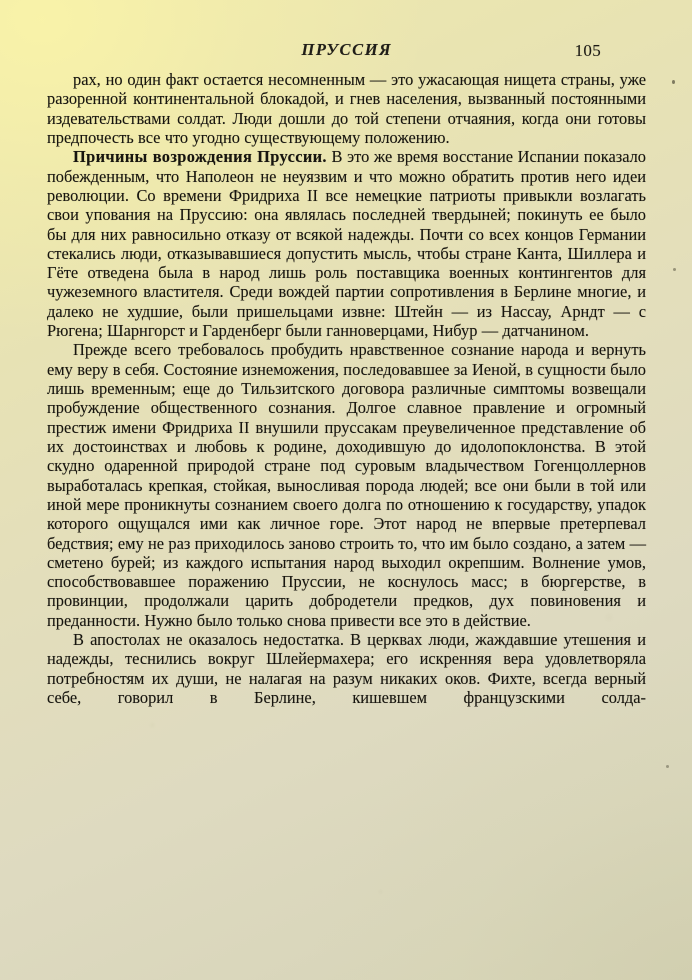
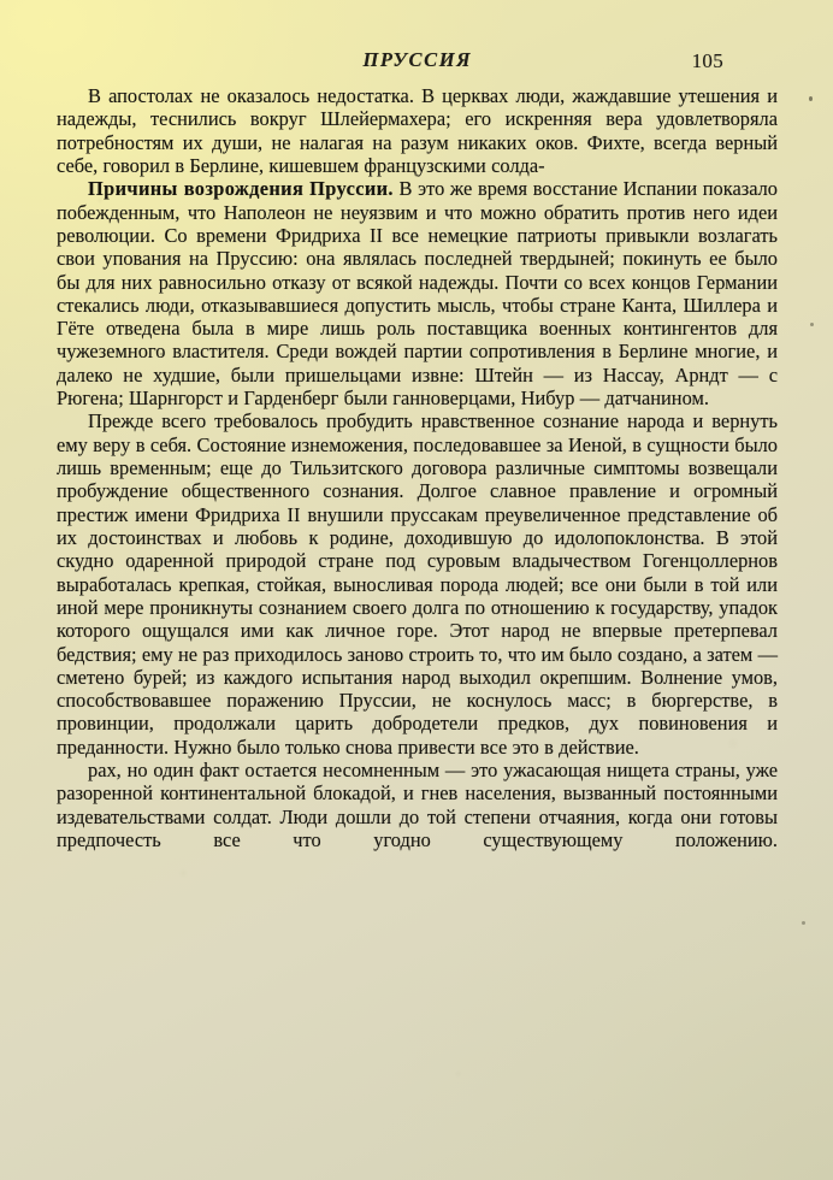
  ПРУССИЯ
  105
- рах, но один факт остается несомненным — это ужасающая нищета страны, уже разоренной континентальной блокадой, и гнев населения, вызванный постоянными издевательствами солдат. Люди дошли до той степени отчаяния, когда они готовы предпочесть все что угодно существующему положению.
+ В апостолах не оказалось недостатка. В церквах люди, жаждавшие утешения и надежды, теснились вокруг Шлейермахера; его искренняя вера удовлетворяла потребностям их души, не налагая на разум никаких оков. Фихте, всегда верный себе, говорил в Берлине, кишевшем французскими солда-
- Причины возрождения Пруссии. В это же время восстание Испании показало побежденным, что Наполеон не неуязвим и что можно обратить против него идеи революции. Со времени Фридриха II все немецкие патриоты привыкли возлагать свои упования на Пруссию: она являлась последней твердыней; покинуть ее было бы для них равносильно отказу от всякой надежды. Почти со всех концов Германии стекались люди, отказывавшиеся допустить мысль, чтобы стране Канта, Шиллера и Гёте отведена была в народ лишь роль поставщика военных контингентов для чужеземного властителя. Среди вождей партии сопротивления в Берлине многие, и далеко не худшие, были пришельцами извне: Штейн — из Нассау, Арндт — с Рюгена; Шарнгорст и Гарденберг были ганноверцами, Нибур — датчанином.
+ Причины возрождения Пруссии. В это же время восстание Испании показало побежденным, что Наполеон не неуязвим и что можно обратить против него идеи революции. Со времени Фридриха II все немецкие патриоты привыкли возлагать свои упования на Пруссию: она являлась последней твердыней; покинуть ее было бы для них равносильно отказу от всякой надежды. Почти со всех концов Германии стекались люди, отказывавшиеся допустить мысль, чтобы стране Канта, Шиллера и Гёте отведена была в мире лишь роль поставщика военных контингентов для чужеземного властителя. Среди вождей партии сопротивления в Берлине многие, и далеко не худшие, были пришельцами извне: Штейн — из Нассау, Арндт — с Рюгена; Шарнгорст и Гарденберг были ганноверцами, Нибур — датчанином.
  Прежде всего требовалось пробудить нравственное сознание народа и вернуть ему веру в себя. Состояние изнеможения, последовавшее за Иеной, в сущности было лишь временным; еще до Тильзитского договора различные симптомы возвещали пробуждение общественного сознания. Долгое славное правление и огромный престиж имени Фридриха II внушили пруссакам преувеличенное представление об их достоинствах и любовь к родине, доходившую до идолопоклонства. В этой скудно одаренной природой стране под суровым владычеством Гогенцоллернов выработалась крепкая, стойкая, выносливая порода людей; все они были в той или иной мере проникнуты сознанием своего долга по отношению к государству, упадок которого ощущался ими как личное горе. Этот народ не впервые претерпевал бедствия; ему не раз приходилось заново строить то, что им было создано, а затем — сметено бурей; из каждого испытания народ выходил окрепшим. Волнение умов, способствовавшее поражению Пруссии, не коснулось масс; в бюргерстве, в провинции, продолжали царить добродетели предков, дух повиновения и преданности. Нужно было только снова привести все это в действие.
- В апостолах не оказалось недостатка. В церквах люди, жаждавшие утешения и надежды, теснились вокруг Шлейермахера; его искренняя вера удовлетворяла потребностям их души, не налагая на разум никаких оков. Фихте, всегда верный себе, говорил в Берлине, кишевшем французскими солда-
+ рах, но один факт остается несомненным — это ужасающая нищета страны, уже разоренной континентальной блокадой, и гнев населения, вызванный постоянными издевательствами солдат. Люди дошли до той степени отчаяния, когда они готовы предпочесть все что угодно существующему положению.
